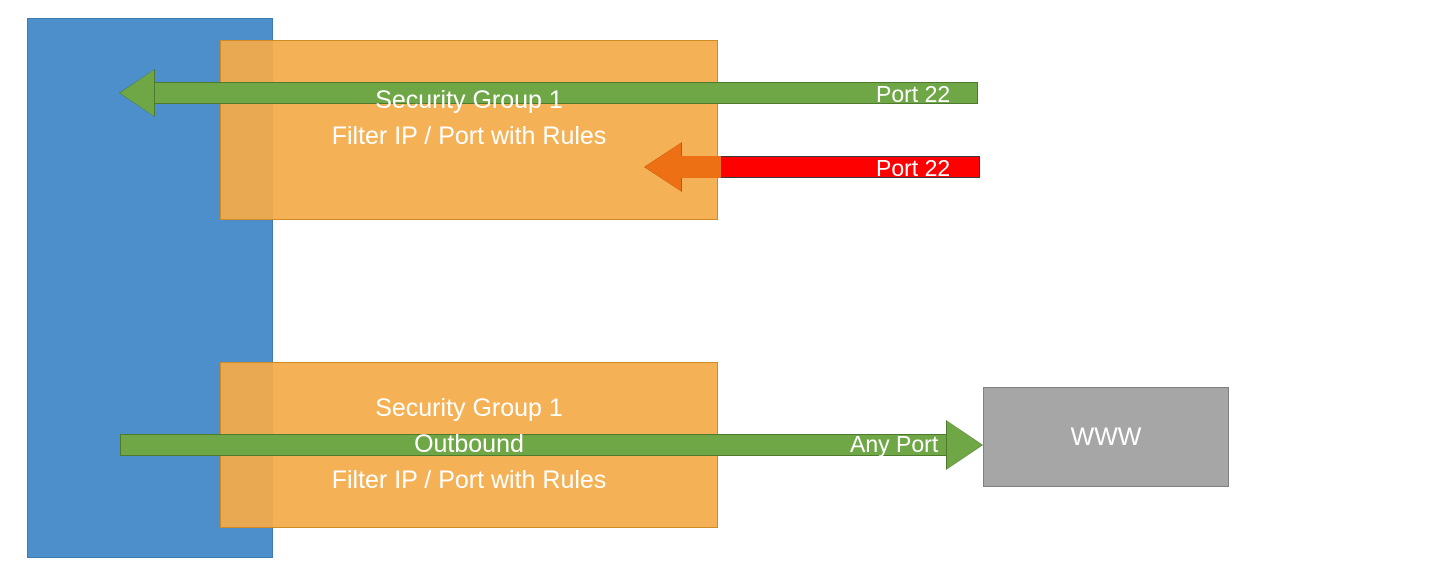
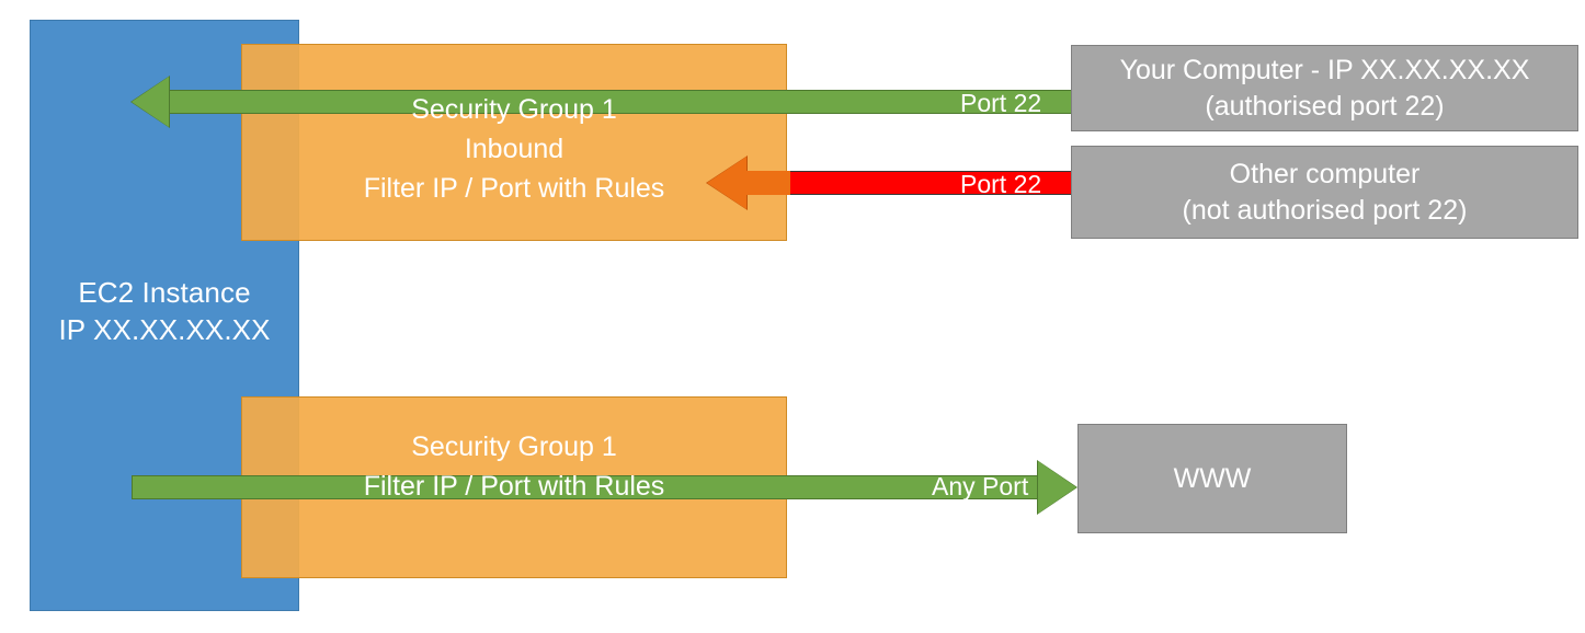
  Port 22
  Port 22
  Any Port
+ EC2 Instance
+ IP XX.XX.XX.XX
  Security Group 1
+ Inbound
  Filter IP / Port with Rules
  Security Group 1
- Outbound
  Filter IP / Port with Rules
+ Your Computer - IP XX.XX.XX.XX
+ (authorised port 22)
+ Other computer
+ (not authorised port 22)
  WWW
